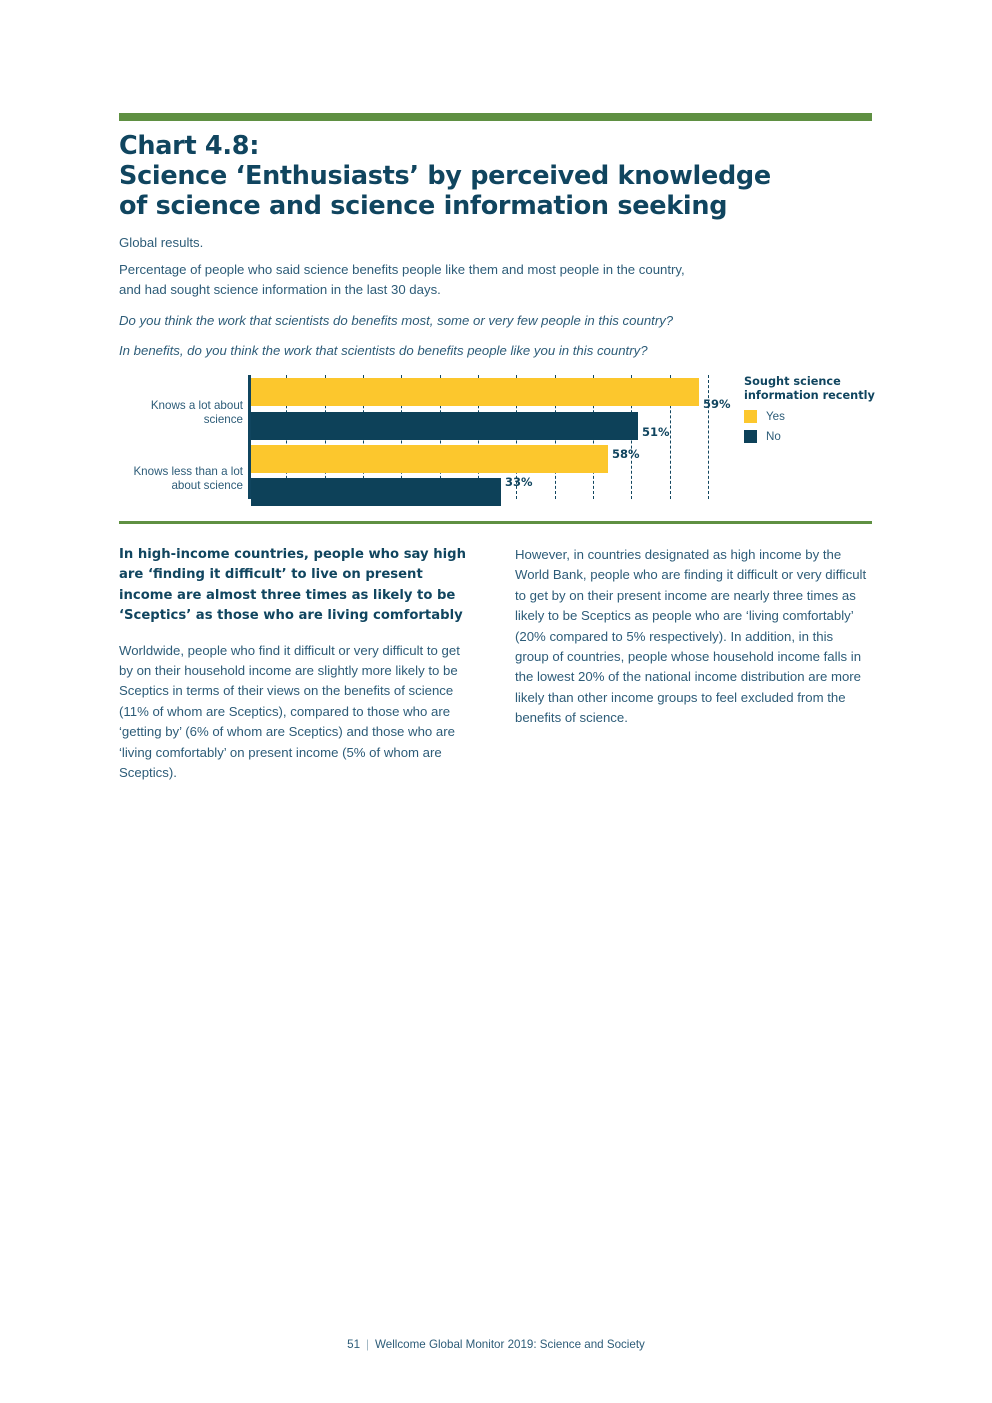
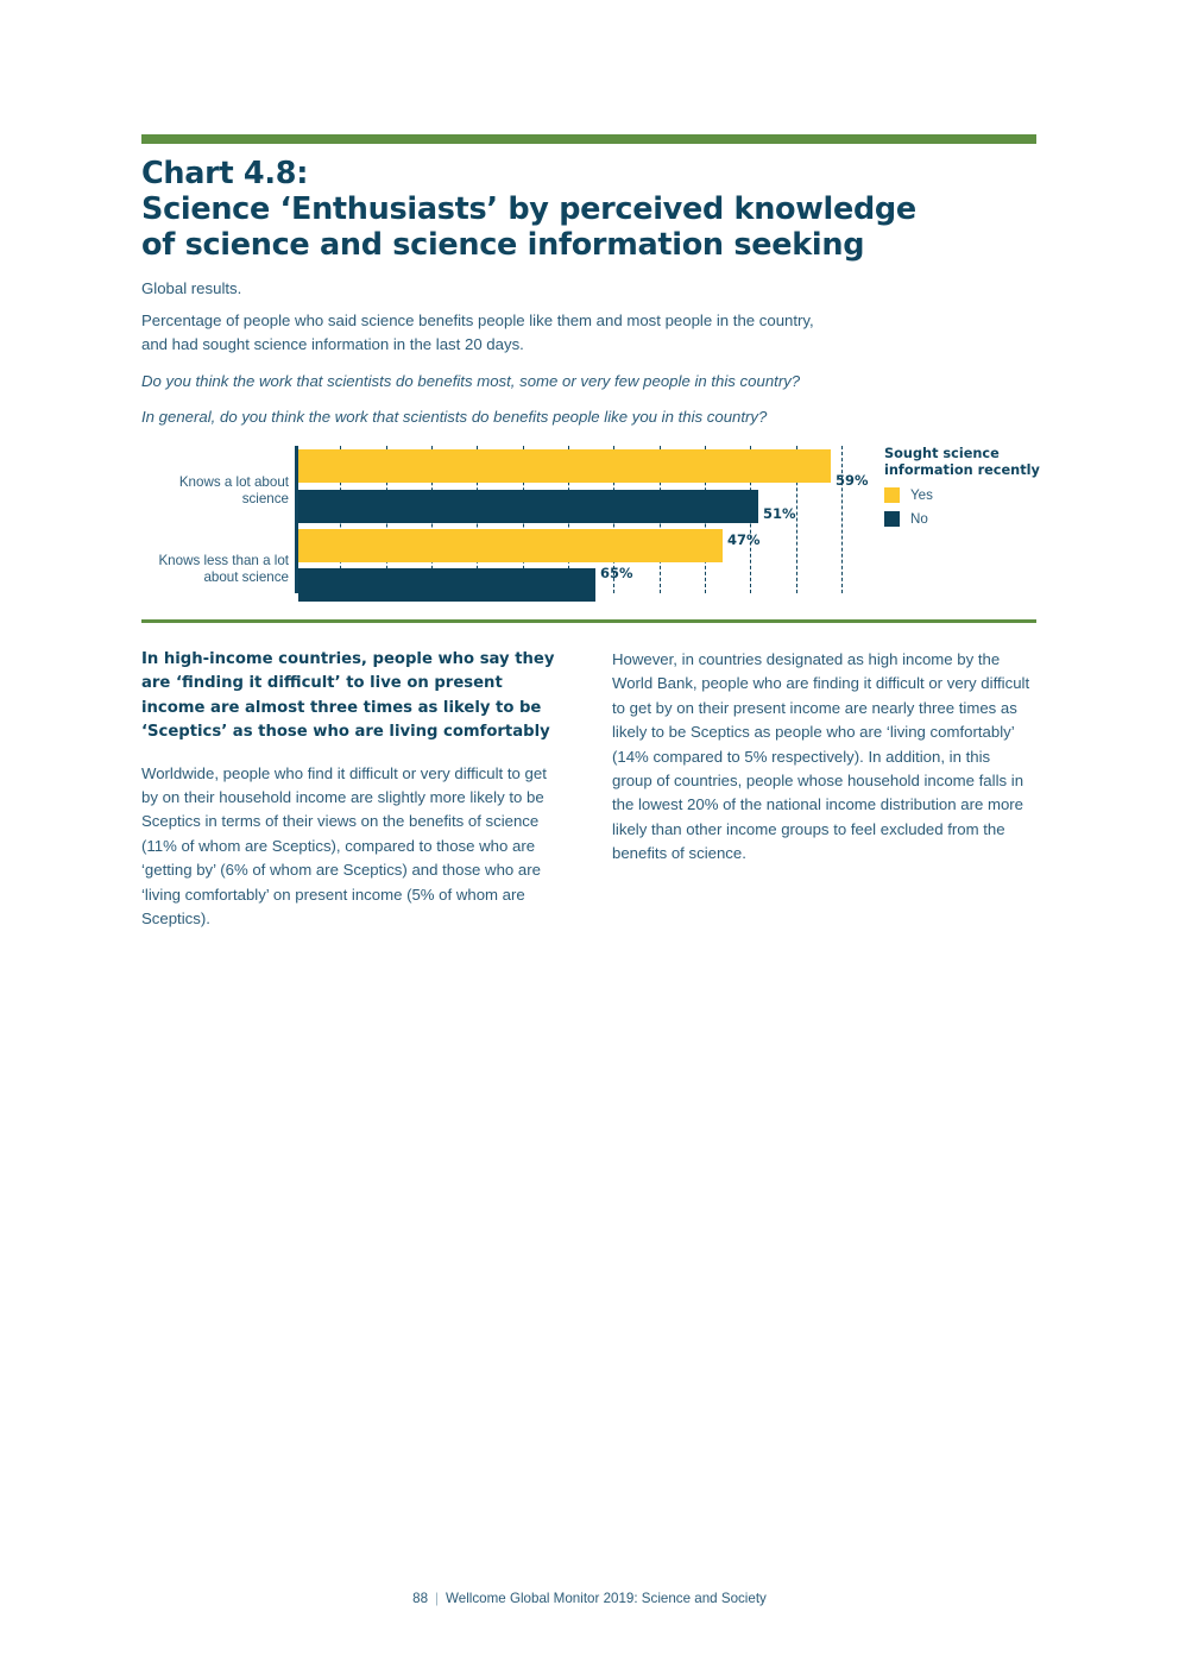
  Chart 4.8:
  Science ‘Enthusiasts’ by perceived knowledge
  of science and science information seeking
  Global results.
  Percentage of people who said science benefits people like them and most people in the country,
- and had sought science information in the last 30 days.
+ and had sought science information in the last 20 days.
  Do you think the work that scientists do benefits most, some or very few people in this country?
- In benefits, do you think the work that scientists do benefits people like you in this country?
+ In general, do you think the work that scientists do benefits people like you in this country?
  Knows a lot about
  science
  Knows less than a lot
  about science
  59%
  51%
- 58%
+ 47%
- 33%
+ 65%
  Sought science
  information recently
  Yes
  No
- In high-income countries, people who say high are ‘finding it difficult’ to live on present income are almost three times as likely to be ‘Sceptics’ as those who are living comfortably
+ In high-income countries, people who say they are ‘finding it difficult’ to live on present income are almost three times as likely to be ‘Sceptics’ as those who are living comfortably
  Worldwide, people who find it difficult or very difficult to get by on their household income are slightly more likely to be Sceptics in terms of their views on the benefits of science (11% of whom are Sceptics), compared to those who are ‘getting by’ (6% of whom are Sceptics) and those who are ‘living comfortably’ on present income (5% of whom are Sceptics).
- However, in countries designated as high income by the World Bank, people who are finding it difficult or very difficult to get by on their present income are nearly three times as likely to be Sceptics as people who are ‘living comfortably’ (20% compared to 5% respectively). In addition, in this group of countries, people whose household income falls in the lowest 20% of the national income distribution are more likely than other income groups to feel excluded from the benefits of science.
+ However, in countries designated as high income by the World Bank, people who are finding it difficult or very difficult to get by on their present income are nearly three times as likely to be Sceptics as people who are ‘living comfortably’ (14% compared to 5% respectively). In addition, in this group of countries, people whose household income falls in the lowest 20% of the national income distribution are more likely than other income groups to feel excluded from the benefits of science.
- 51 | Wellcome Global Monitor 2019: Science and Society
+ 88 | Wellcome Global Monitor 2019: Science and Society
